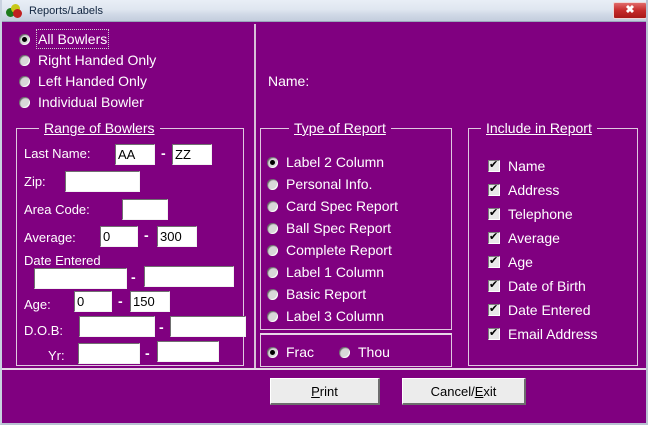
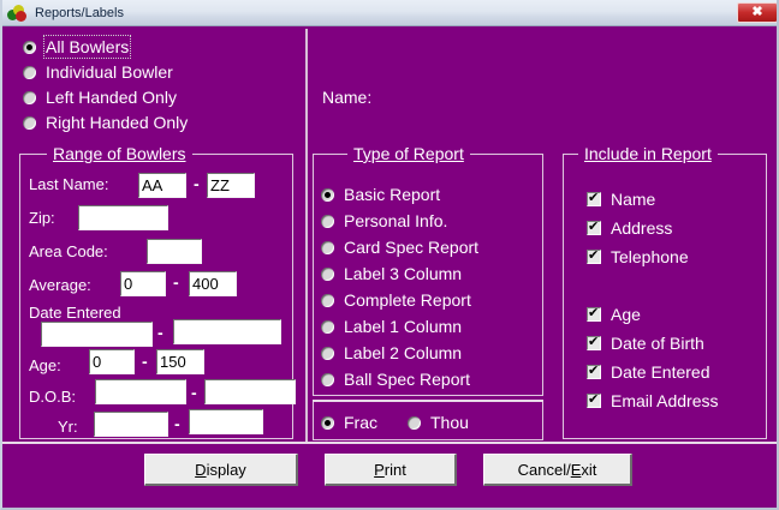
  Reports/Labels
  ✖
  All Bowlers
- Right Handed Only
+ Individual Bowler
  Left Handed Only
- Individual Bowler
+ Right Handed Only
  Name:
  Range of Bowlers
  Last Name:
  AA
  -
  ZZ
  Zip:
  Area Code:
  Average:
  0
  -
- 300
+ 400
  Date Entered
  -
  Age:
  0
  -
  150
  D.O.B:
  -
  Yr:
  -
  Type of Report
- Label 2 Column
+ Basic Report
  Personal Info.
  Card Spec Report
- Ball Spec Report
+ Label 3 Column
  Complete Report
  Label 1 Column
- Basic Report
+ Label 2 Column
- Label 3 Column
+ Ball Spec Report
  Frac
  Thou
  Include in Report
  Name
  Address
  Telephone
- Average
  Age
  Date of Birth
  Date Entered
  Email Address
+ Display
  Print
  Cancel/Exit
